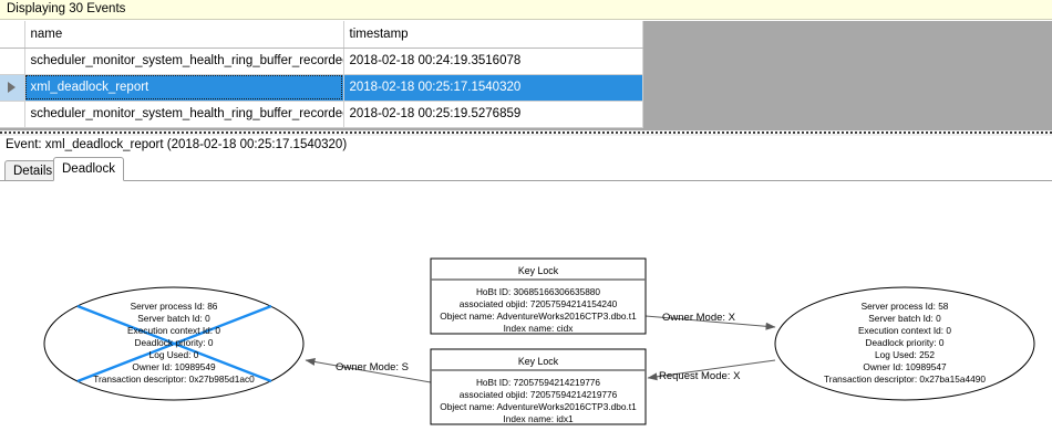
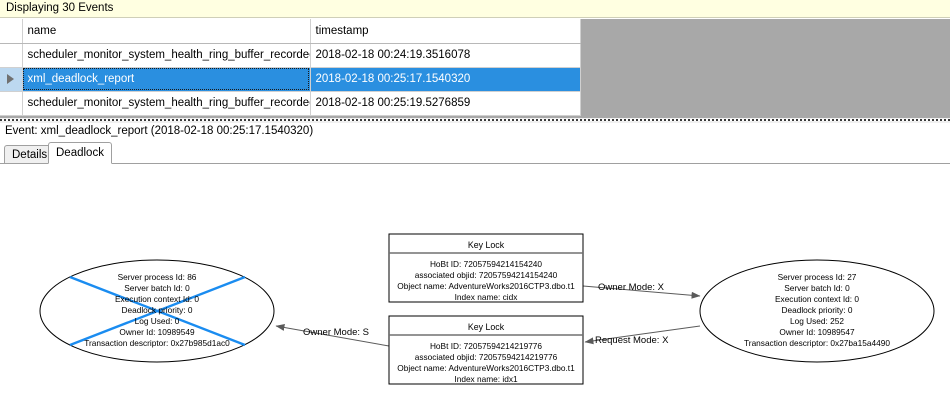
  Displaying 30 Events
  	name	timestamp
  	scheduler_monitor_system_health_ring_buffer_recorde	2018-02-18 00:24:19.3516078
  	xml_deadlock_report	2018-02-18 00:25:17.1540320
  	scheduler_monitor_system_health_ring_buffer_recorde	2018-02-18 00:25:19.5276859
  Event: xml_deadlock_report (2018-02-18 00:25:17.1540320)
  Details
  Deadlock
  Owner Mode: X
  Owner Mode: S
  Request Mode: X
  Server process Id: 86
  Server batch Id: 0
  Execution context Id: 0
  Deadlock priority: 0
  Log Used: 0
  Owner Id: 10989549
  Transaction descriptor: 0x27b985d1ac0
- Server process Id: 58
+ Server process Id: 27
  Server batch Id: 0
  Execution context Id: 0
  Deadlock priority: 0
  Log Used: 252
  Owner Id: 10989547
  Transaction descriptor: 0x27ba15a4490
  Key Lock
- HoBt ID: 30685166306635880
+ HoBt ID: 72057594214154240
  associated objid: 72057594214154240
  Object name: AdventureWorks2016CTP3.dbo.t1
  Index name: cidx
  Key Lock
  HoBt ID: 72057594214219776
  associated objid: 72057594214219776
  Object name: AdventureWorks2016CTP3.dbo.t1
  Index name: idx1
